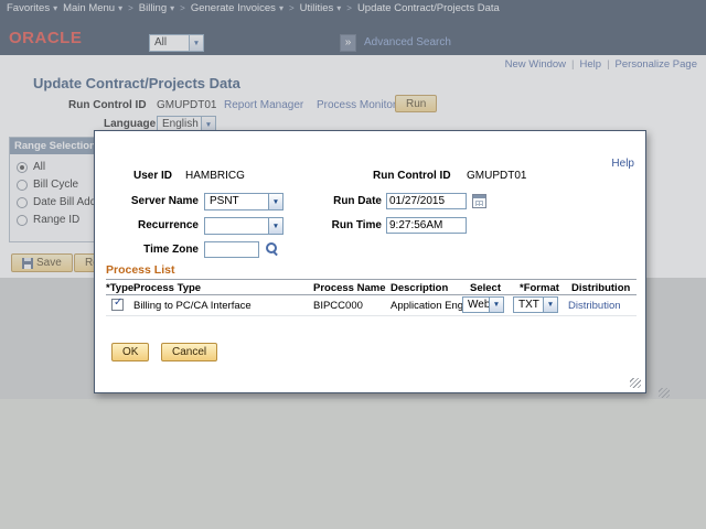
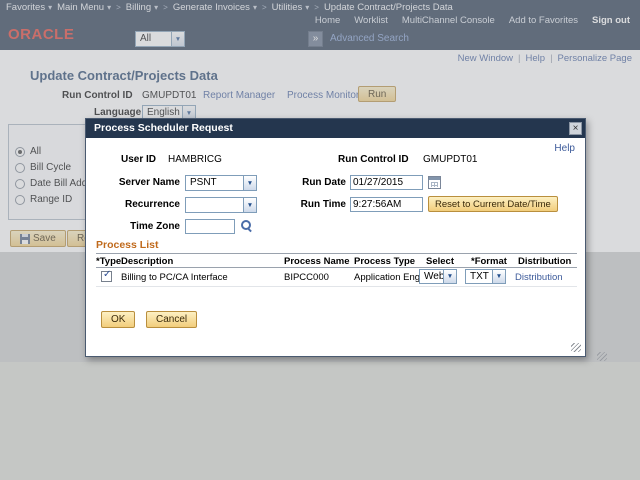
  Favorites
  Main Menu
  Billing
  Generate Invoices
  Utilities
  Update Contract/Projects Data
+ Home
+ Worklist
+ MultiChannel Console
+ Add to Favorites
+ Sign out
  ORACLE
  All
  Advanced Search
  New Window
  Help
  Personalize Page
  Update Contract/Projects Data
  Run Control ID
  GMUPDT01
  Report Manager
  Process Monito
  Run
  Language
  English
- Range Selection
  All
  Bill Cycle
  Date Bill Ad
  Range ID
  Save
+ Process Scheduler Request
  Help
  User ID
  HAMBRICG
  Run Control ID
  GMUPDT01
  Server Name
  PSNT
  Run Date
  01/27/2015
  Recurrence
  Run Time
  9:27:56AM
+ Reset to Current Date/Time
  Time Zone
  Process List
  *Type
- Process Type
+ Description
  Process Name
- Description
+ Process Type
  Select
  *Format
  Distribution
  Billing to PC/CA Interface
  BIPCC000
  Application Eng
  Web
  TXT
  Distribution
  OK
  Cancel
